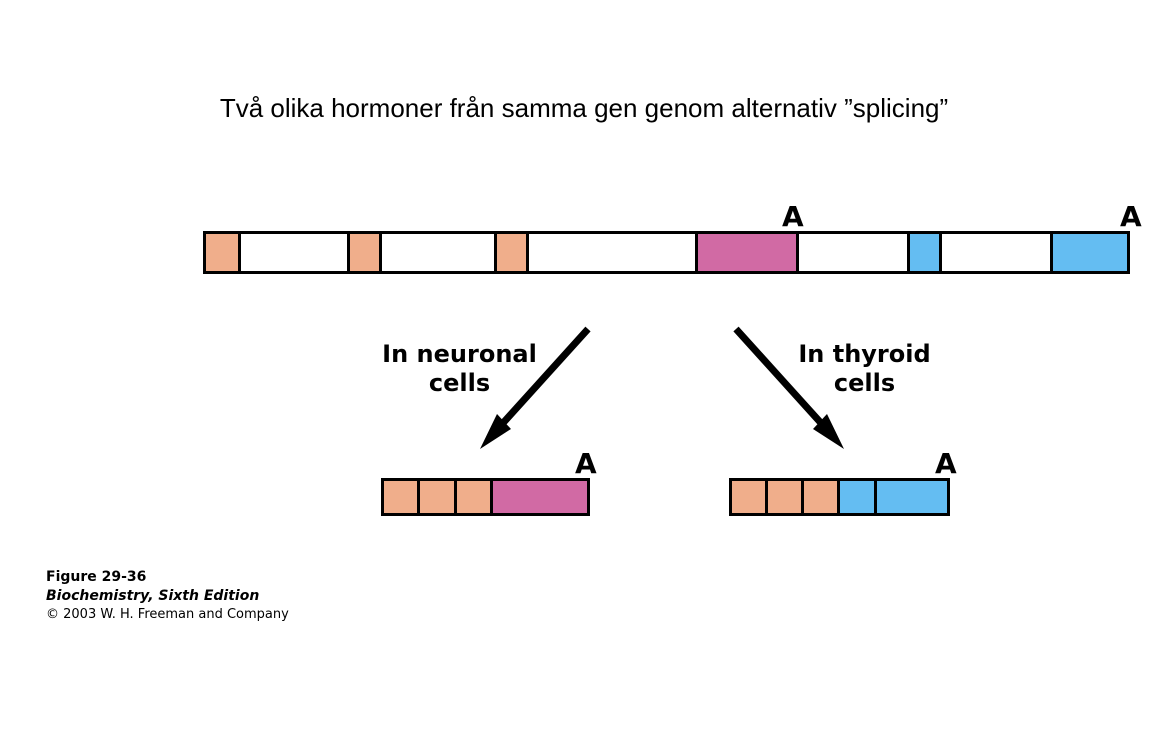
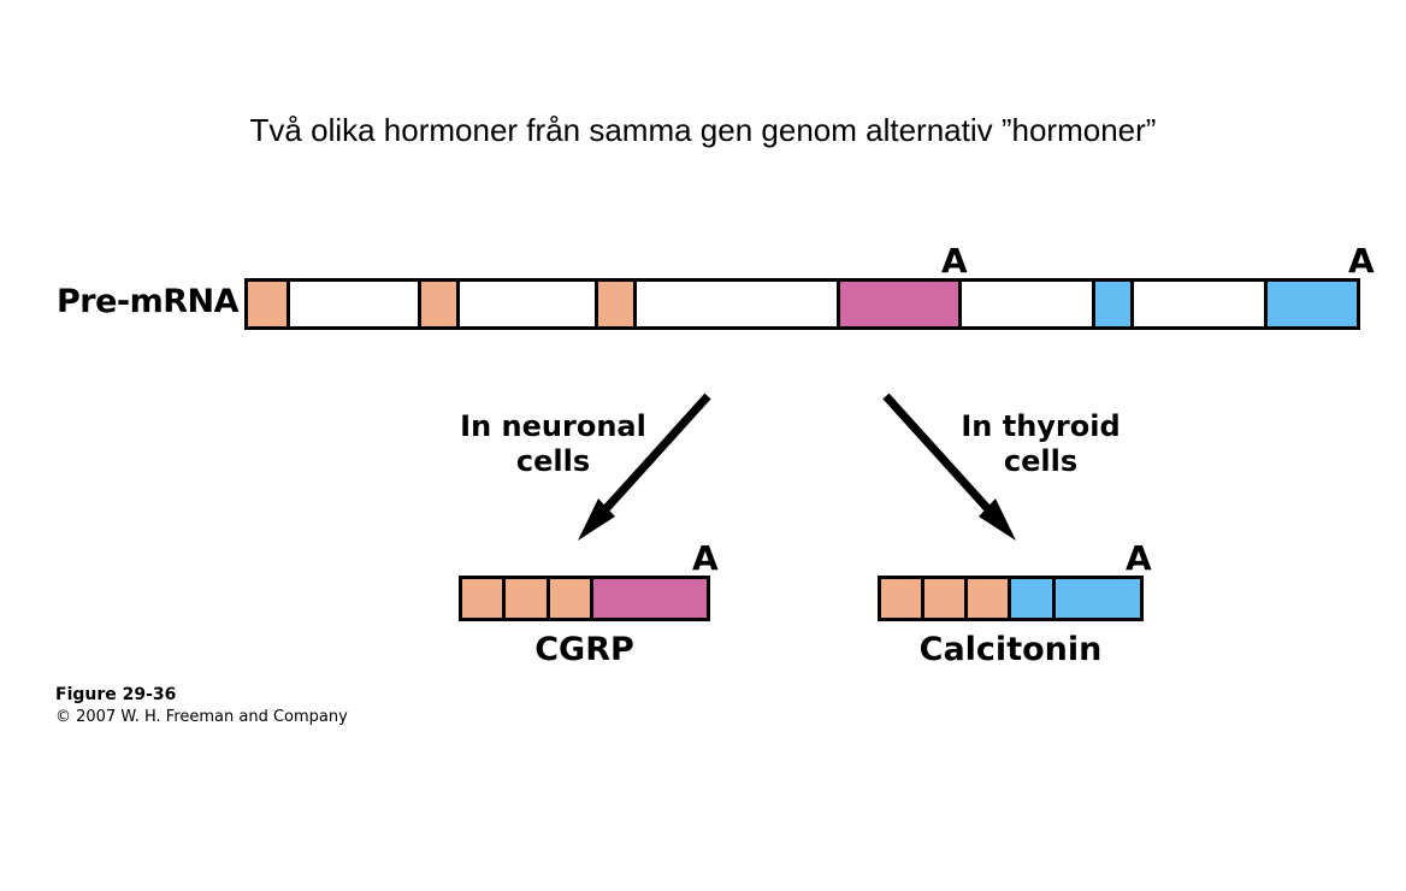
- Två olika hormoner från samma gen genom alternativ ”splicing”
+ Två olika hormoner från samma gen genom alternativ ”hormoner”
+ Pre-mRNA
  A
  A
  In neuronal
  cells
  In thyroid
  cells
  A
  A
+ CGRP
+ Calcitonin
  Figure 29-36
- Biochemistry, Sixth Edition
- © 2003 W. H. Freeman and Company
+ © 2007 W. H. Freeman and Company
